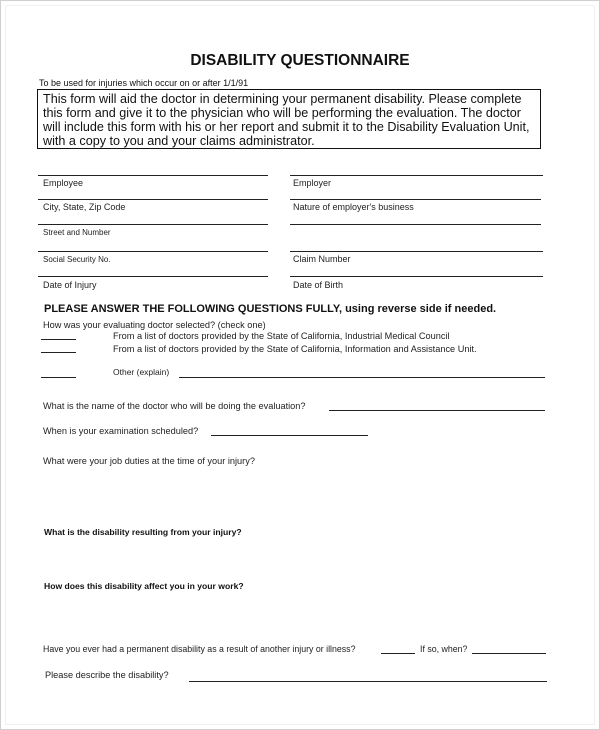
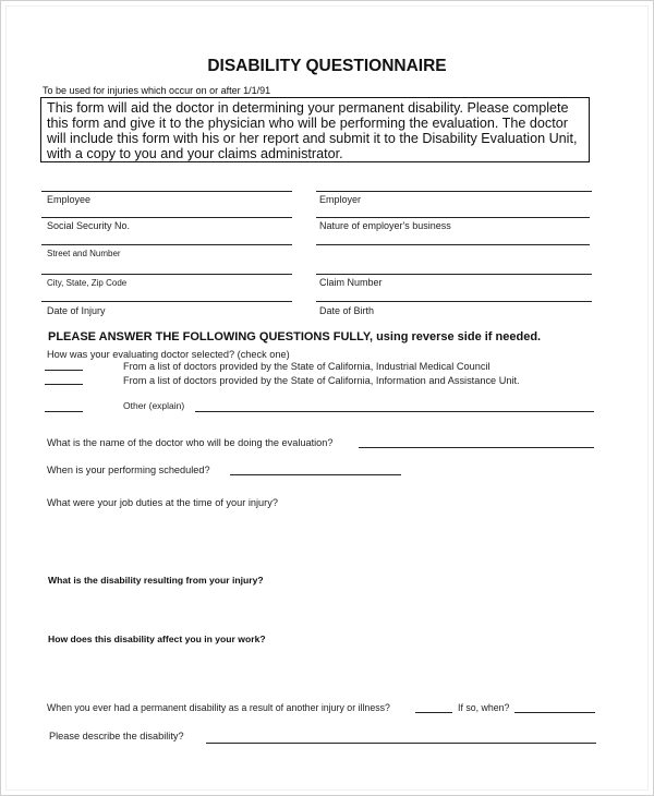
  DISABILITY QUESTIONNAIRE
  To be used for injuries which occur on or after 1/1/91
  This form will aid the doctor in determining your permanent disability. Please complete this form and give it to the physician who will be performing the evaluation. The doctor will include this form with his or her report and submit it to the Disability Evaluation Unit, with a copy to you and your claims administrator.
  Employee
- City, State, Zip Code
+ Social Security No.
  Street and Number
- Social Security No.
+ City, State, Zip Code
  Date of Injury
  Employer
  Nature of employer's business
  Claim Number
  Date of Birth
  PLEASE ANSWER THE FOLLOWING QUESTIONS FULLY, using reverse side if needed.
  How was your evaluating doctor selected? (check one)
  From a list of doctors provided by the State of California, Industrial Medical Council
  From a list of doctors provided by the State of California, Information and Assistance Unit.
  Other (explain)
  What is the name of the doctor who will be doing the evaluation?
- When is your examination scheduled?
+ When is your performing scheduled?
  What were your job duties at the time of your injury?
  What is the disability resulting from your injury?
  How does this disability affect you in your work?
- Have you ever had a permanent disability as a result of another injury or illness?
+ When you ever had a permanent disability as a result of another injury or illness?
  If so, when?
  Please describe the disability?
